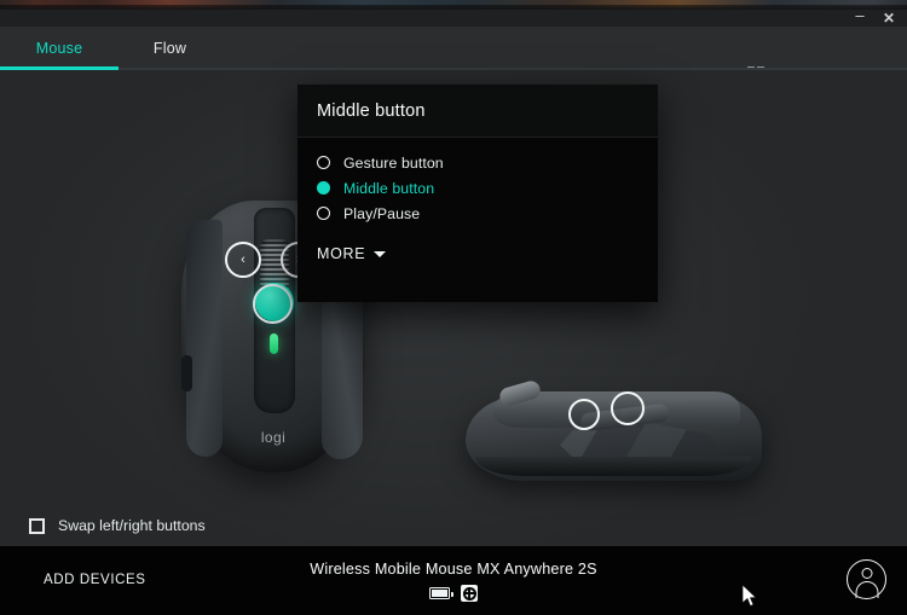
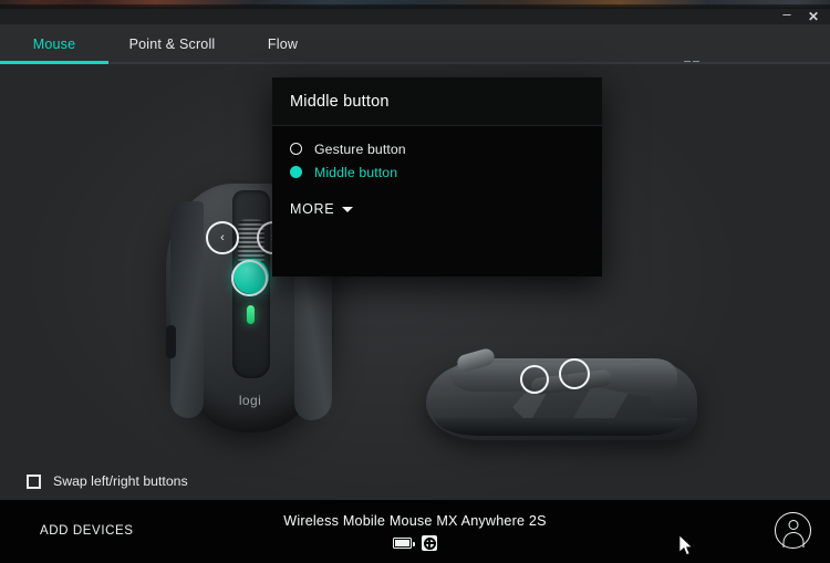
  –
  ✕
  Mouse
+ Point & Scroll
  Flow
  logi
  ‹
  Swap left/right buttons
  Middle button
  Gesture button
  Middle button
- Play/Pause
  MORE
  ADD DEVICES
  Wireless Mobile Mouse MX Anywhere 2S
